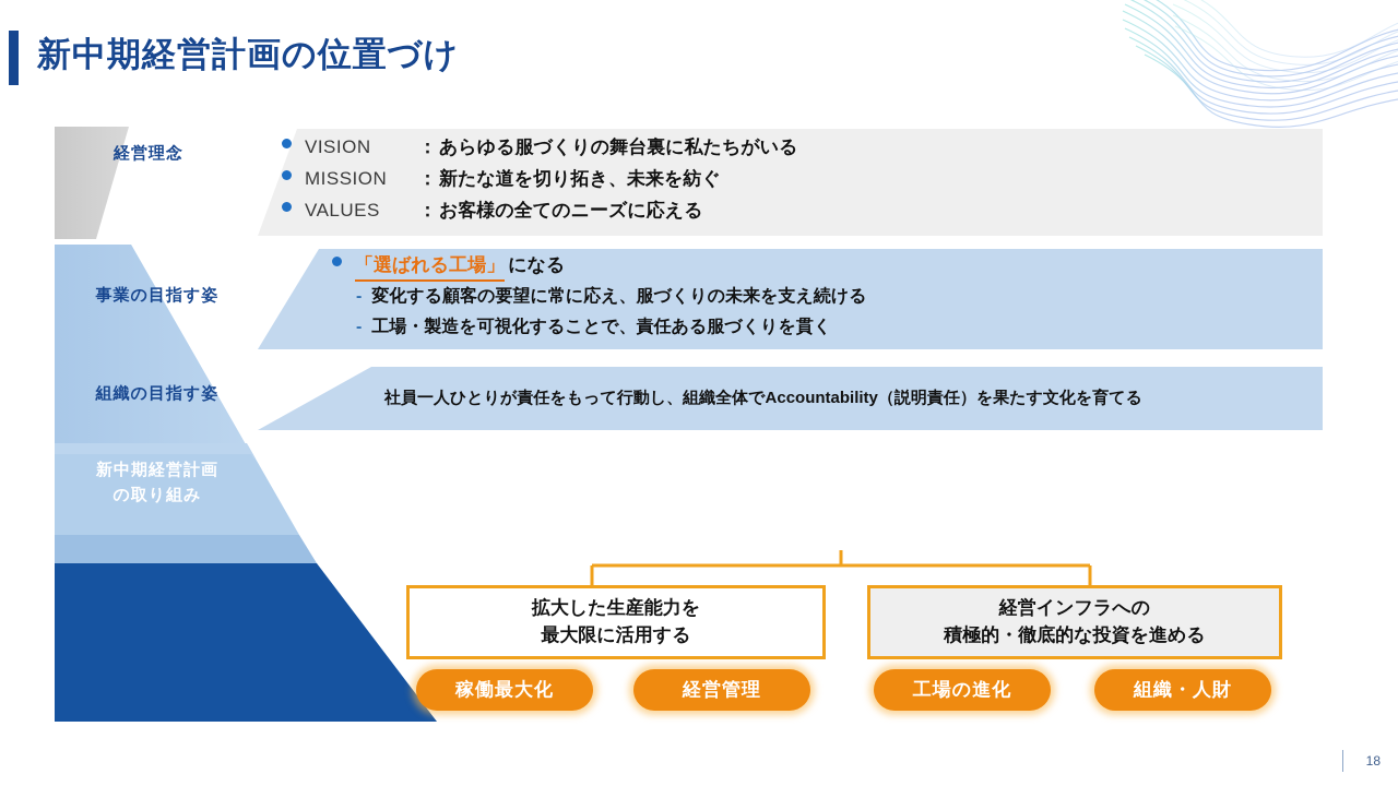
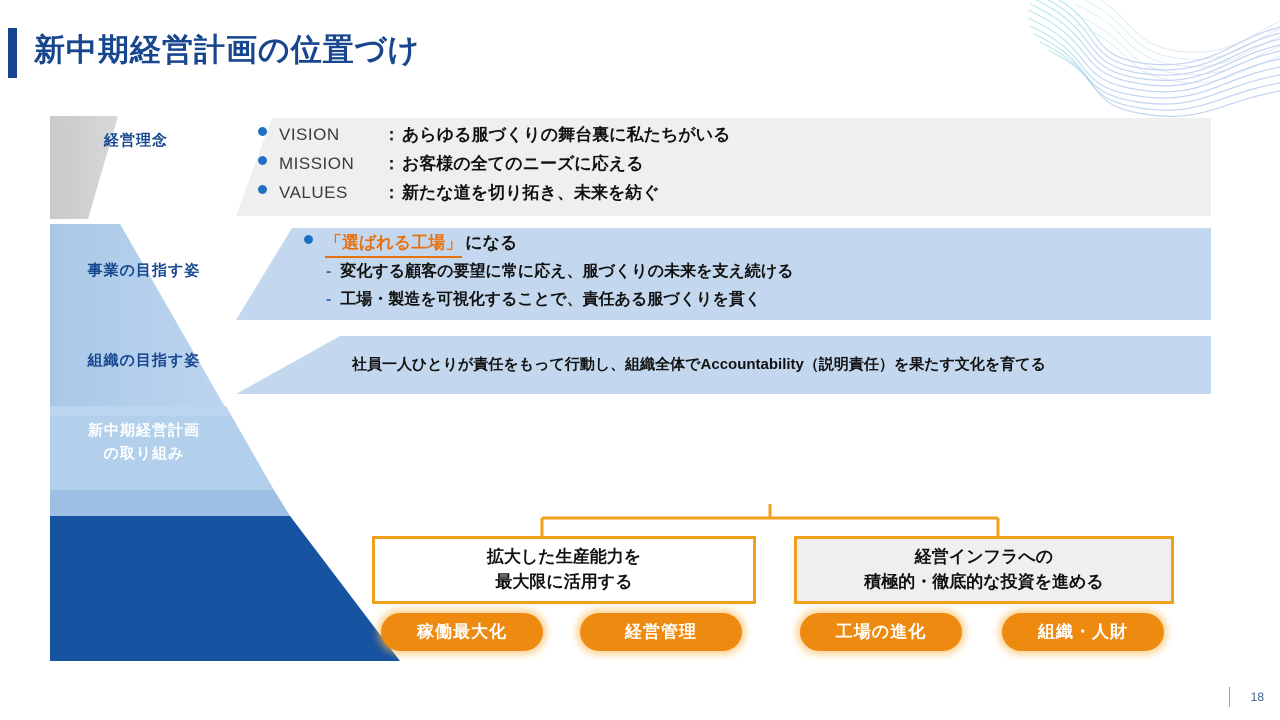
  新中期経営計画の位置づけ
  経営理念
  VISION
  ：
  あらゆる服づくりの舞台裏に私たちがいる
  MISSION
  ：
- 新たな道を切り拓き、未来を紡ぐ
+ お客様の全てのニーズに応える
  VALUES
  ：
- お客様の全てのニーズに応える
+ 新たな道を切り拓き、未来を紡ぐ
  事業の目指す姿
  「選ばれる工場」
  になる
  -
  変化する顧客の要望に常に応え、服づくりの未来を支え続ける
  -
  工場・製造を可視化することで、責任ある服づくりを貫く
  組織の目指す姿
  社員一人ひとりが責任をもって行動し、組織全体でAccountability（説明責任）を果たす文化を育てる
  新中期経営計画
  の取り組み
  拡大した生産能力を
  最大限に活用する
  経営インフラへの
  積極的・徹底的な投資を進める
  稼働最大化
  経営管理
  工場の進化
  組織・人財
  18
